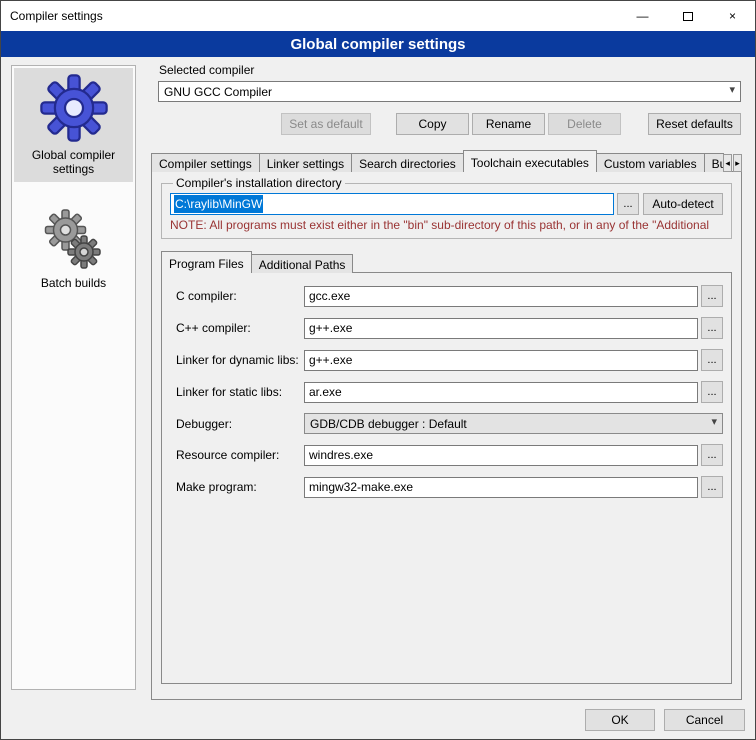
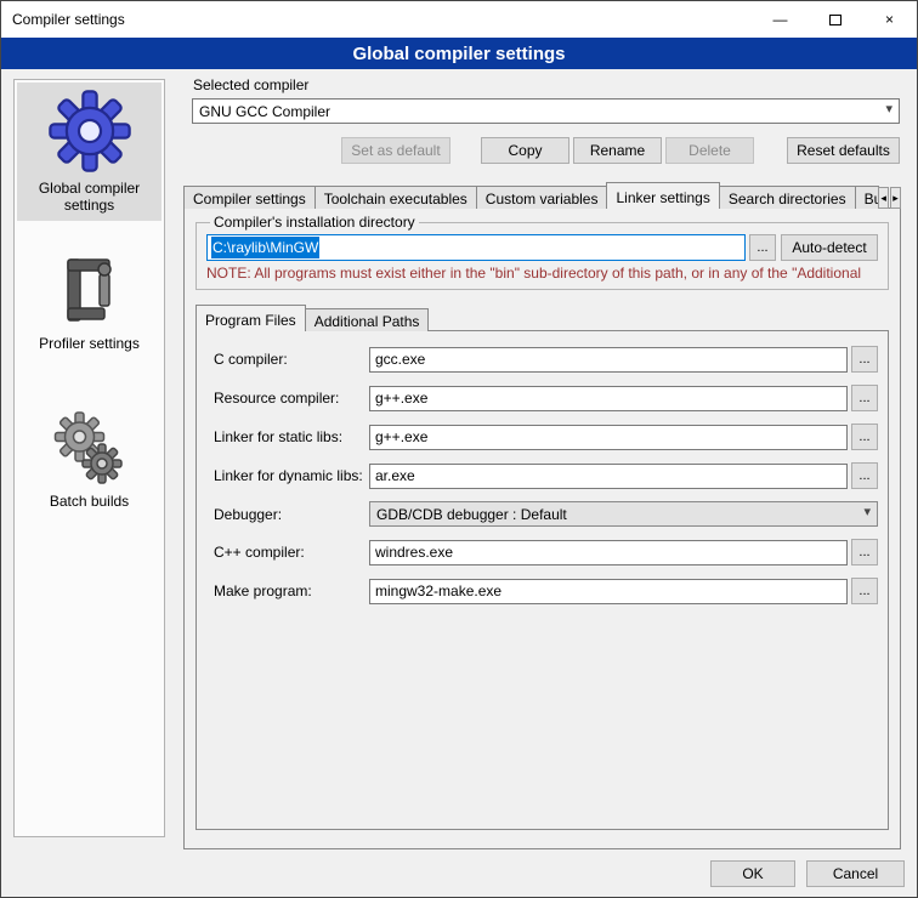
  Compiler settings
  —
  ×
  Global compiler settings
  Global compiler settings
+ Profiler settings
  Batch builds
  Selected compiler
  GNU GCC Compiler
  ▾
  Set as default
  Copy
  Rename
  Delete
  Reset defaults
  Compiler settings
- Linker settings
+ Toolchain executables
- Search directories
+ Custom variables
- Toolchain executables
+ Linker settings
- Custom variables
+ Search directories
  ◂
  ▸
  Compiler's installation directory
  C:\raylib\MinGW
  ...
  Auto-detect
  NOTE: All programs must exist either in the "bin" sub-directory of this path, or in any of the "Additional
  Program Files
  Additional Paths
  C compiler:
  gcc.exe
  ...
- C++ compiler:
+ Resource compiler:
  g++.exe
  ...
- Linker for dynamic libs:
+ Linker for static libs:
  g++.exe
  ...
- Linker for static libs:
+ Linker for dynamic libs:
  ar.exe
  ...
  Debugger:
  GDB/CDB debugger : Default
  ▾
- Resource compiler:
+ C++ compiler:
  windres.exe
  ...
  Make program:
  mingw32-make.exe
  ...
  OK
  Cancel
